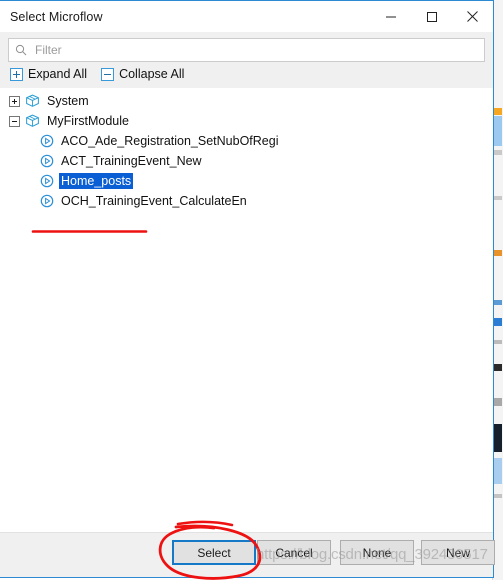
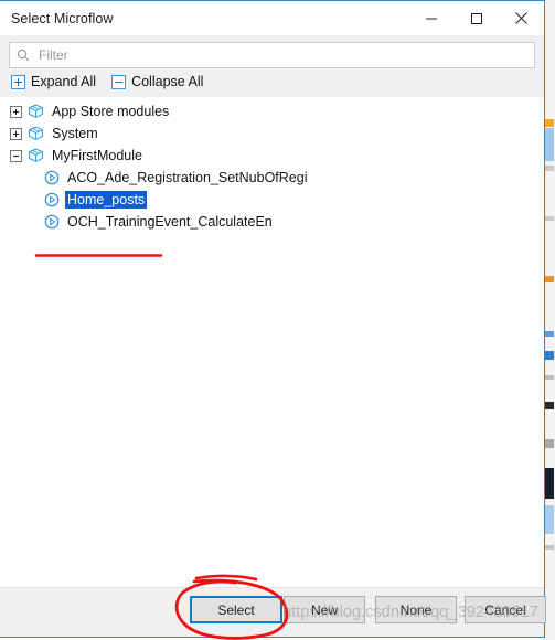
  Select Microflow
  Filter
  Expand All
  Collapse All
+ App Store modules
  System
  MyFirstModule
  ACO_Ade_Registration_SetNubOfRegi
- ACT_TrainingEvent_New
  Home_posts
  OCH_TrainingEvent_CalculateEn
  Select
- Cancel
+ New
  None
- New
+ Cancel
  https://blog.csdn.net/qq_392430517
